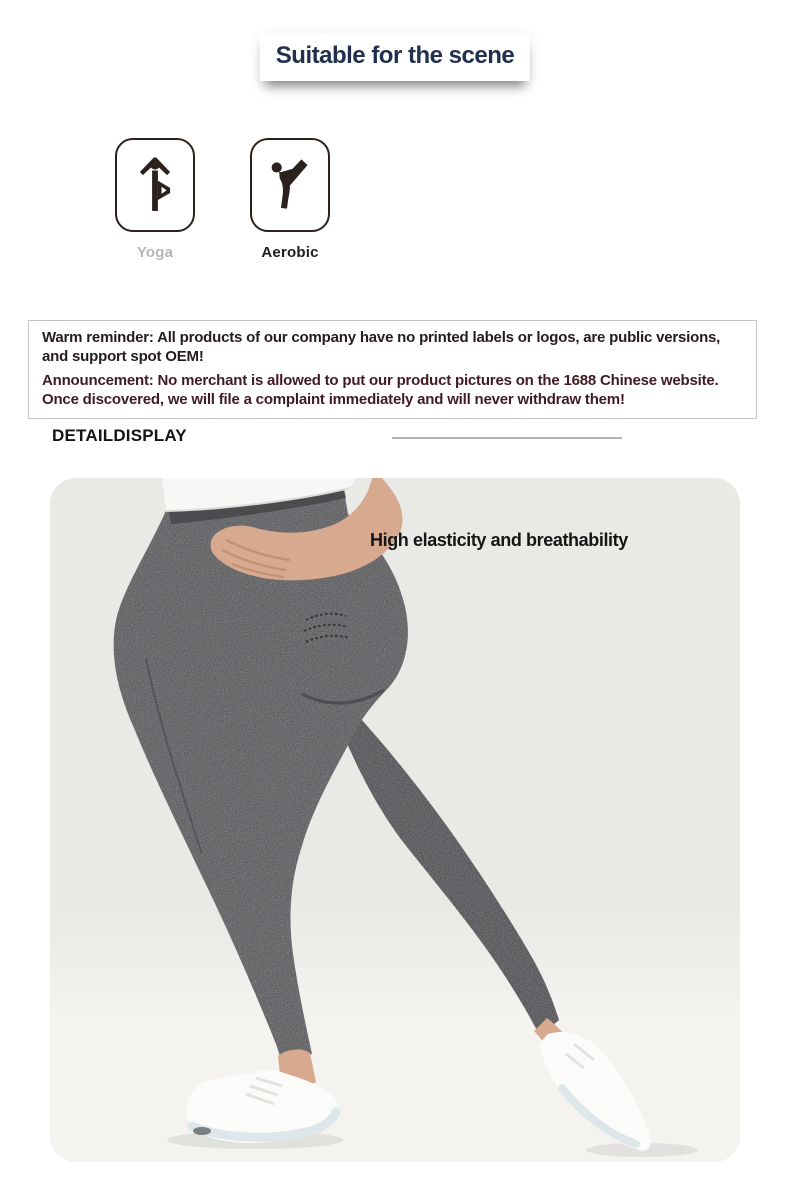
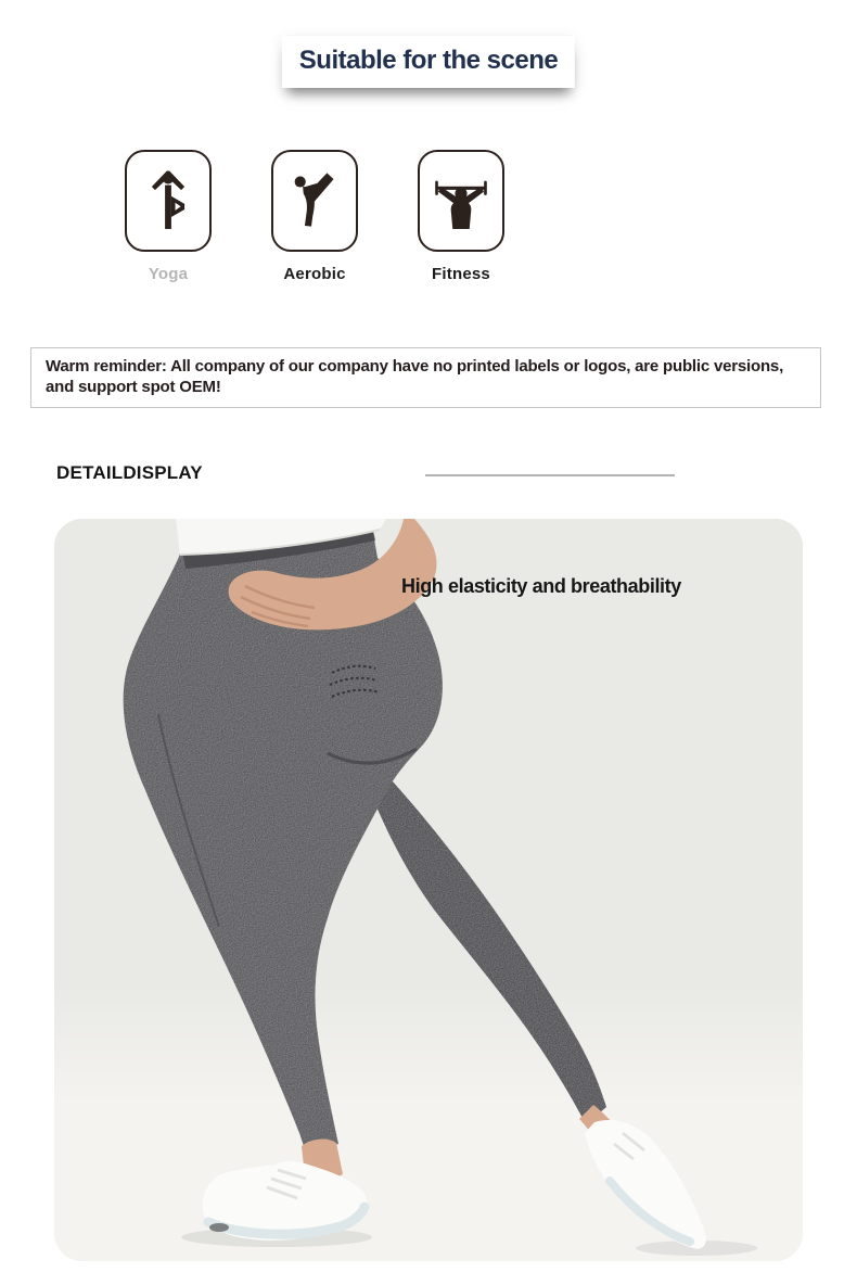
  Suitable for the scene
  Yoga
  Aerobic
+ Fitness
- Warm reminder: All products of our company have no printed labels or logos, are public versions, and support spot OEM!
+ Warm reminder: All company of our company have no printed labels or logos, are public versions, and support spot OEM!
- Announcement: No merchant is allowed to put our product pictures on the 1688 Chinese website. Once discovered, we will file a complaint immediately and will never withdraw them!
  DETAILDISPLAY
  High elasticity and breathability
